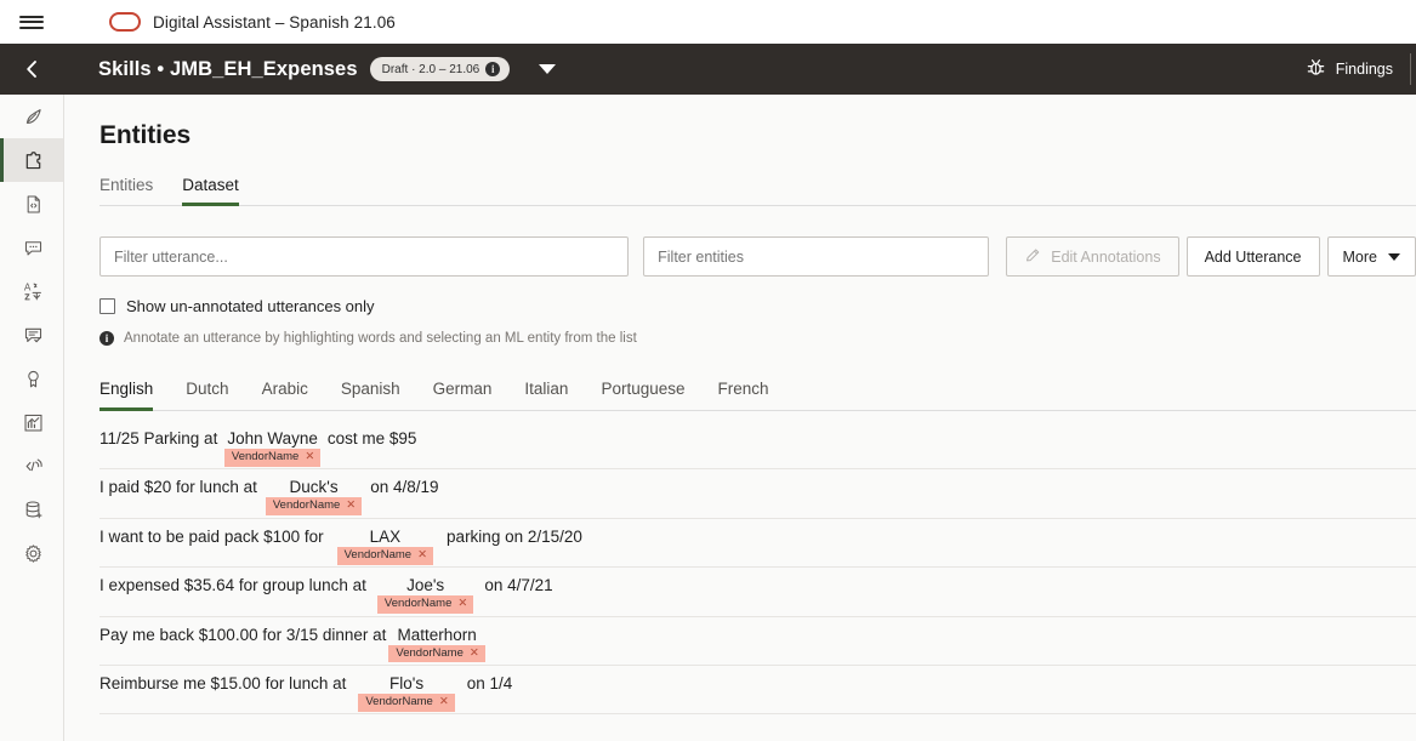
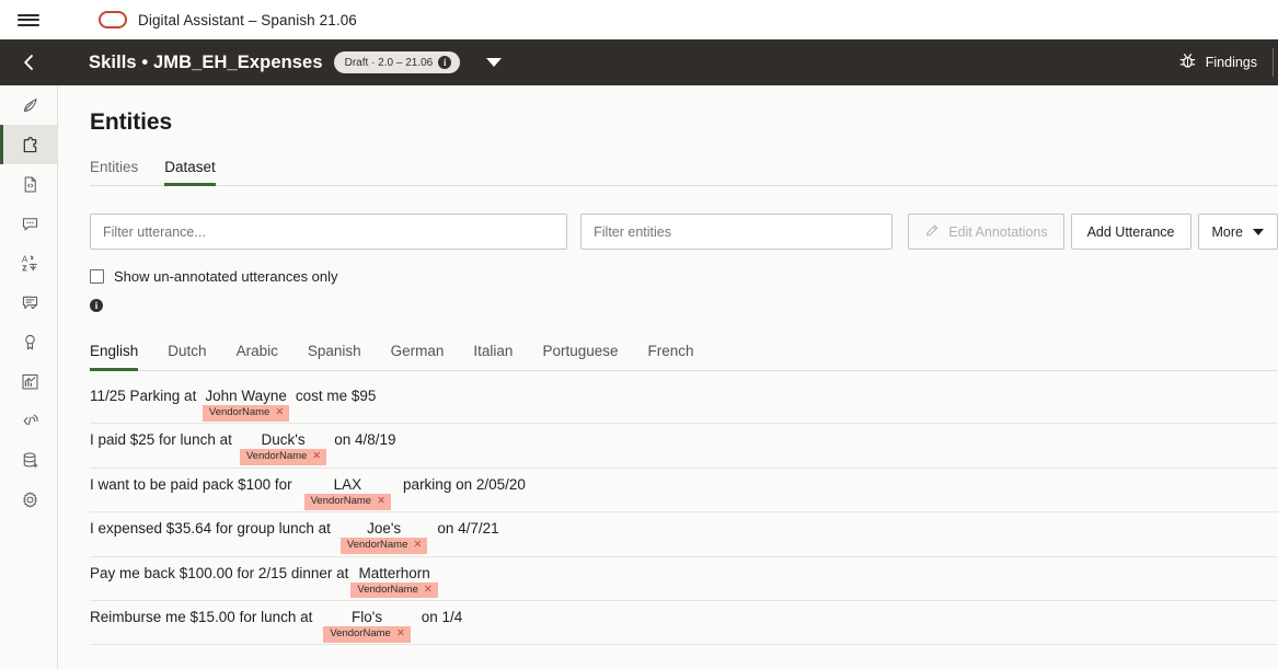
  Digital Assistant – Spanish 21.06
  Skills • JMB_EH_Expenses
  Draft · 2.0 – 21.06
  i
  Findings
  A
  Entities
  Entities
  Dataset
  Filter utterance...
  Filter entities
  Edit Annotations
  Add Utterance
  More
  Show un-annotated utterances only
  i
- Annotate an utterance by highlighting words and selecting an ML entity from the list
  English
  Dutch
  Arabic
  Spanish
  German
  Italian
  Portuguese
  French
  11/25 Parking at
  John Wayne
  VendorName
  ✕
  cost me $95
- I paid $20 for lunch at
+ I paid $25 for lunch at
  Duck's
  VendorName
  ✕
  on 4/8/19
  I want to be paid pack $100 for
  LAX
  VendorName
  ✕
- parking on 2/15/20
+ parking on 2/05/20
  I expensed $35.64 for group lunch at
  Joe's
  VendorName
  ✕
  on 4/7/21
- Pay me back $100.00 for 3/15 dinner at
+ Pay me back $100.00 for 2/15 dinner at
  Matterhorn
  VendorName
  ✕
  Reimburse me $15.00 for lunch at
  Flo's
  VendorName
  ✕
  on 1/4
